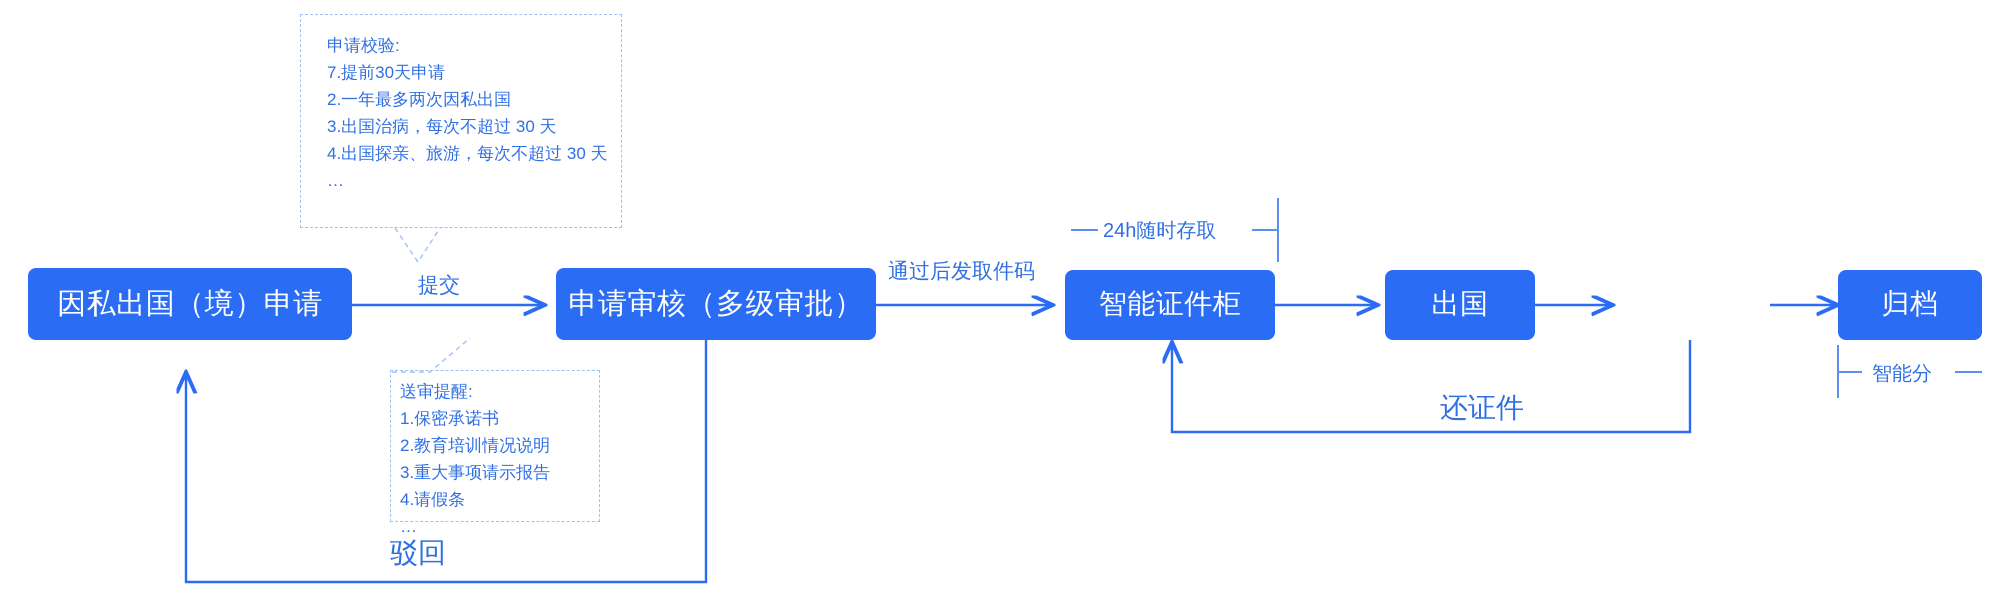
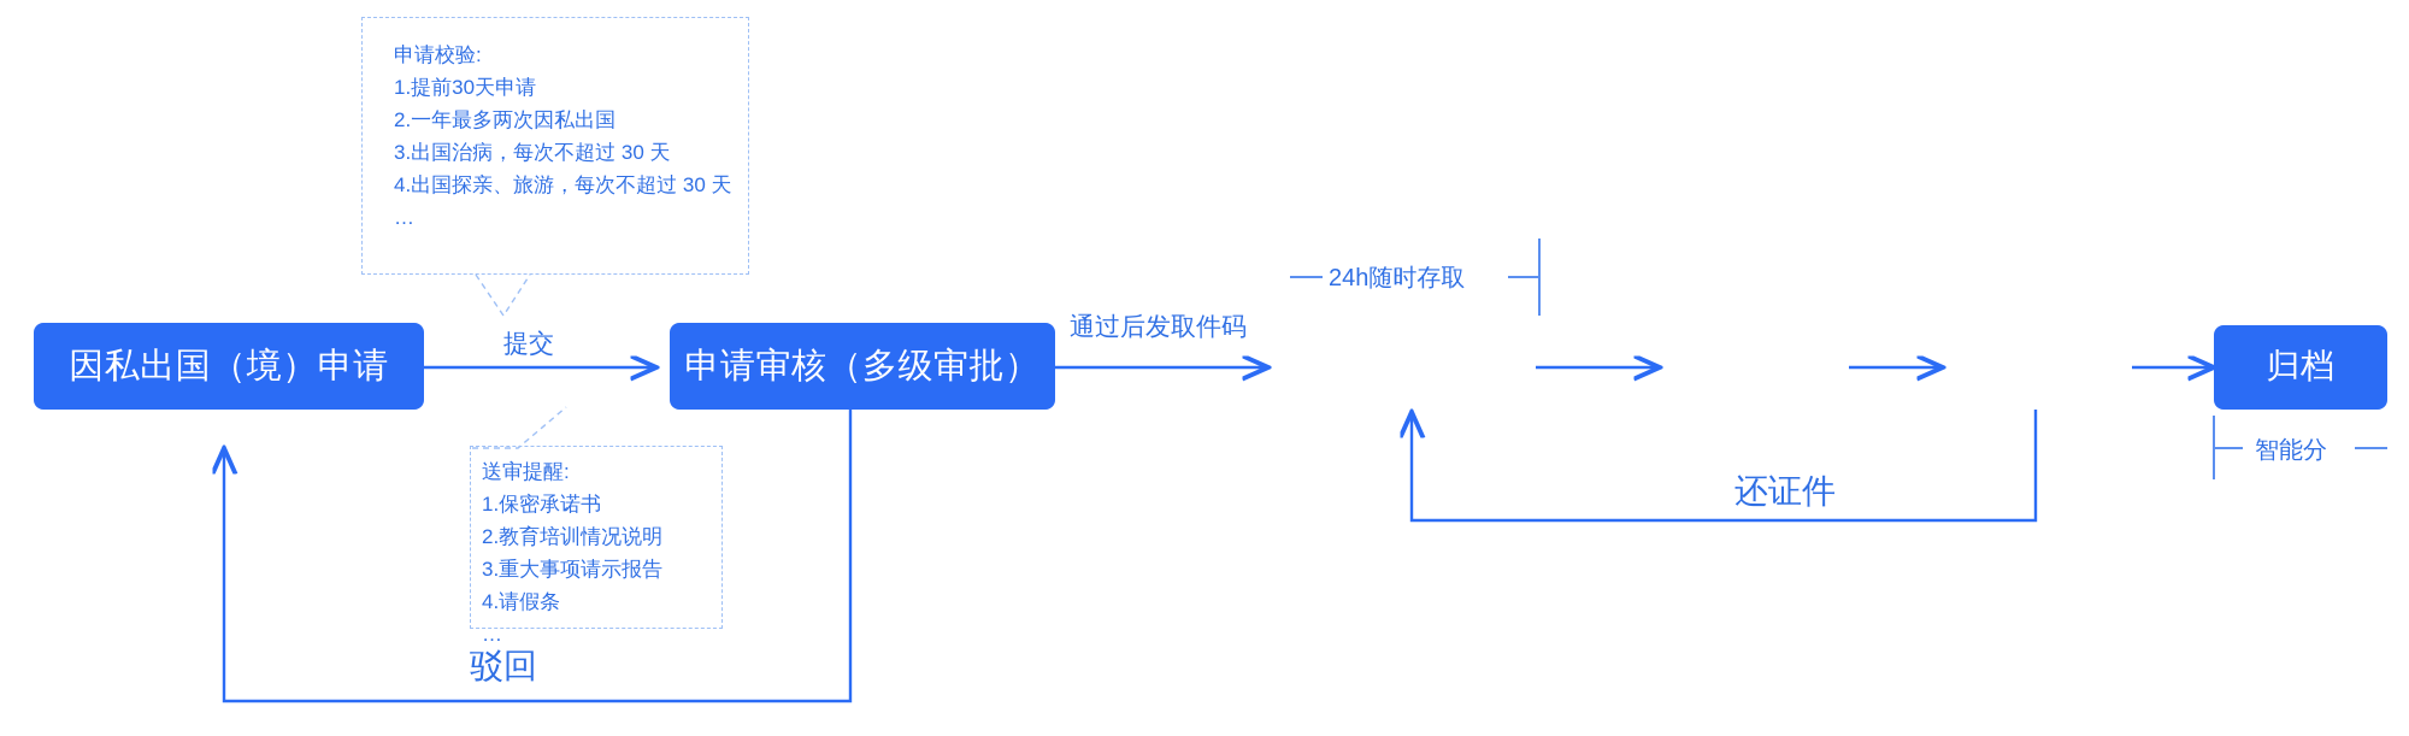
  因私出国（境）申请
  申请审核（多级审批）
- 智能证件柜
- 出国
  归档
  提交
  通过后发取件码
  驳回
  还证件
  24h随时存取
  智能分
  申请校验:
- 7.提前30天申请
+ 1.提前30天申请
  2.一年最多两次因私出国
  3.出国治病，每次不超过 30 天
  4.出国探亲、旅游，每次不超过 30 天
  …
  送审提醒:
  1.保密承诺书
  2.教育培训情况说明
  3.重大事项请示报告
  4.请假条
  …
